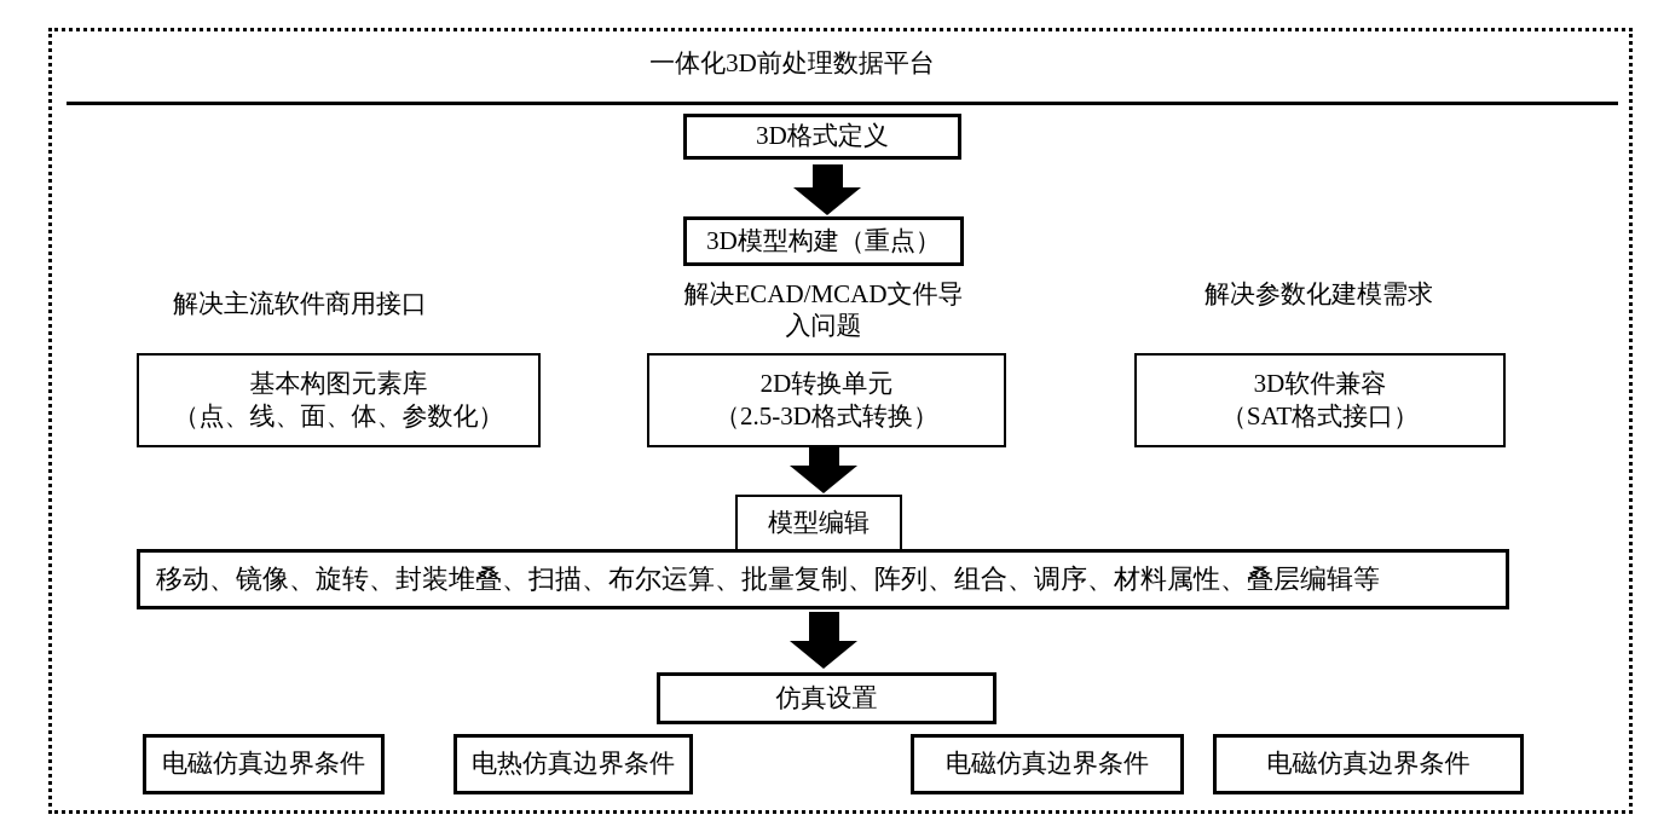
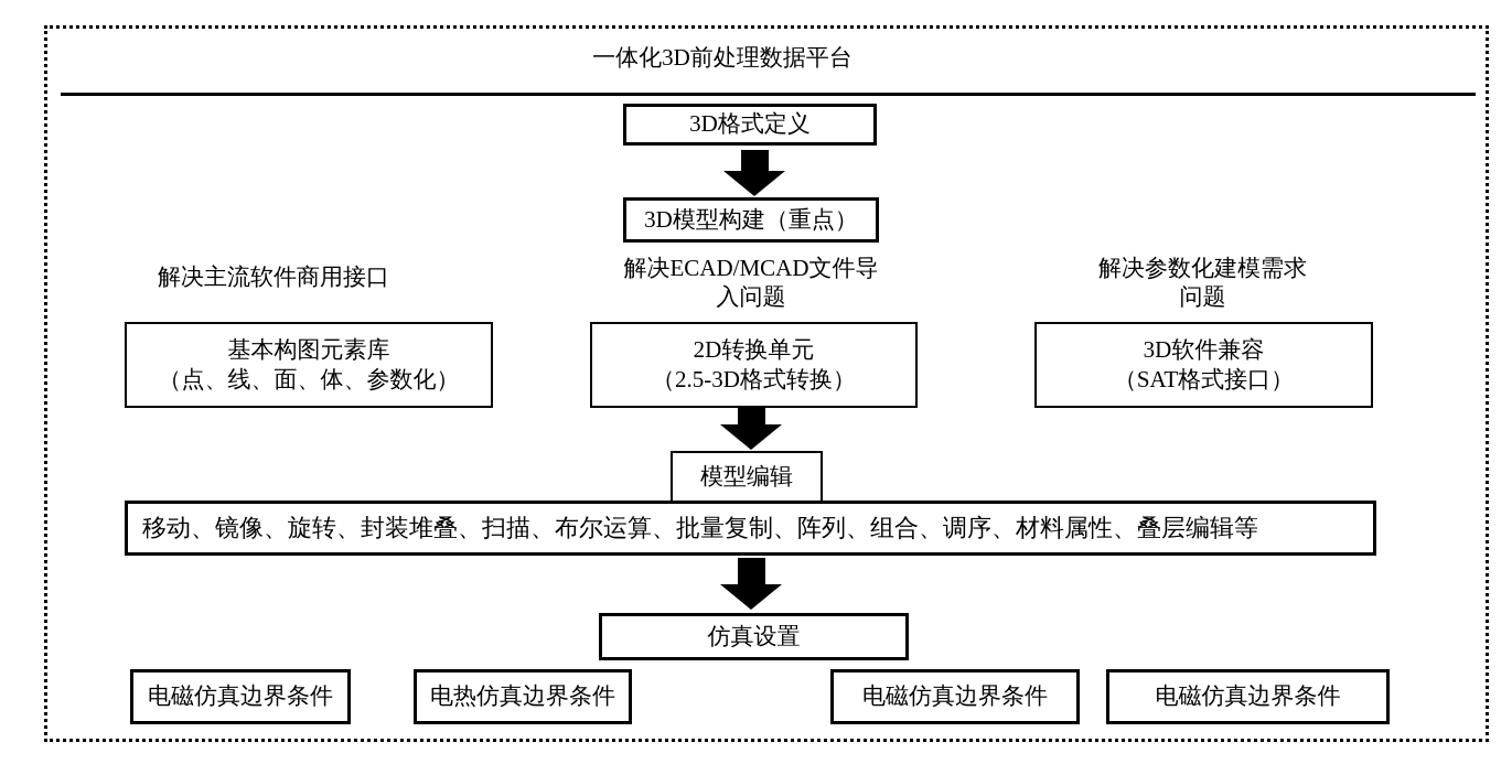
  一体化3D前处理数据平台
  3D格式定义
  3D模型构建（重点）
  解决主流软件商用接口
  解决ECAD/MCAD文件导
  入问题
  解决参数化建模需求
+ 问题
  基本构图元素库
  （点、线、面、体、参数化）
  2D转换单元
  （2.5-3D格式转换）
  3D软件兼容
  （SAT格式接口）
  模型编辑
  移动、镜像、旋转、封装堆叠、扫描、布尔运算、批量复制、阵列、组合、调序、材料属性、叠层编辑等
  仿真设置
  电磁仿真边界条件
  电热仿真边界条件
  电磁仿真边界条件
  电磁仿真边界条件
